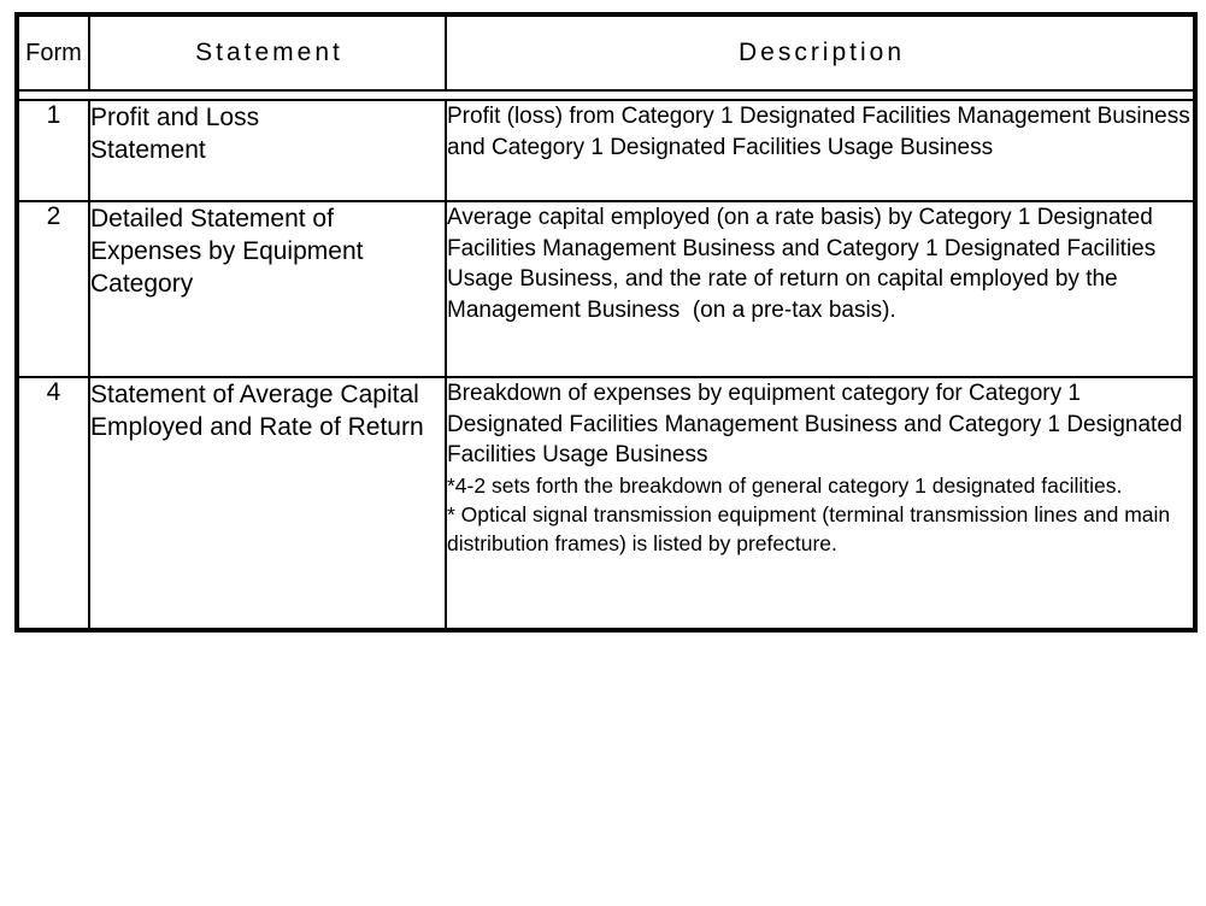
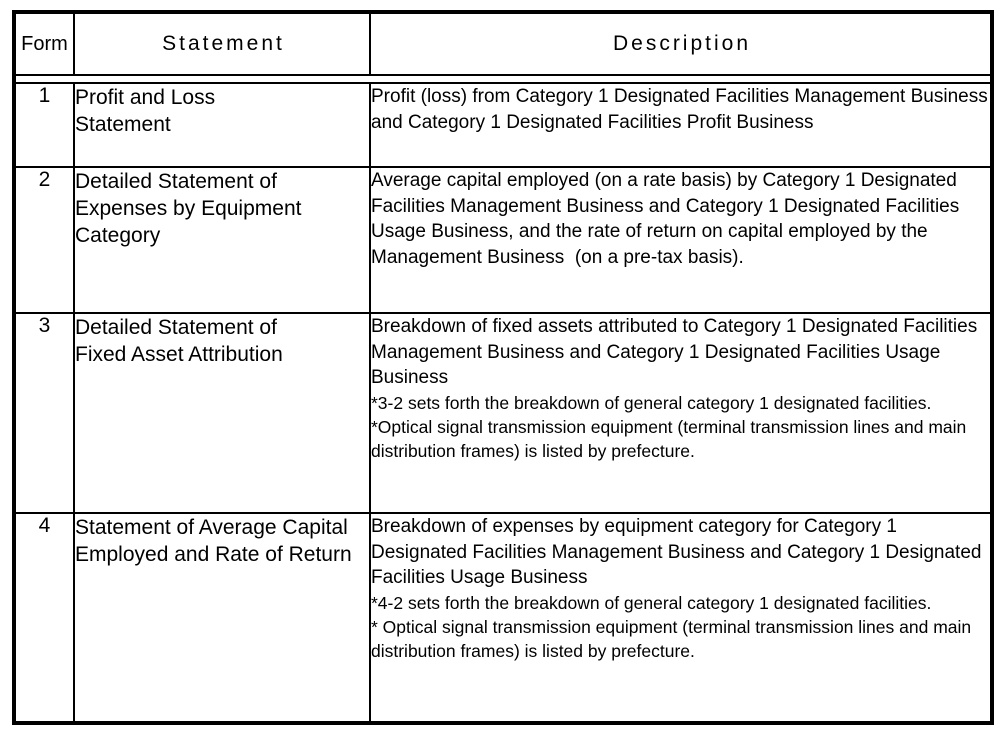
  Form	Statement	Description
- 1	Profit and Loss Statement	Profit (loss) from Category 1 Designated Facilities Management Business and Category 1 Designated Facilities Usage Business
+ 1	Profit and Loss Statement	Profit (loss) from Category 1 Designated Facilities Management Business and Category 1 Designated Facilities Profit Business
  2	Detailed Statement of Expenses by Equipment Category	Average capital employed (on a rate basis) by Category 1 Designated Facilities Management Business and Category 1 Designated Facilities Usage Business, and the rate of return on capital employed by the Management Business (on a pre-tax basis).
+ 3	Detailed Statement of Fixed Asset Attribution	Breakdown of fixed assets attributed to Category 1 Designated Facilities Management Business and Category 1 Designated Facilities Usage Business *3-2 sets forth the breakdown of general category 1 designated facilities. *Optical signal transmission equipment (terminal transmission lines and main distribution frames) is listed by prefecture.
  4	Statement of Average Capital Employed and Rate of Return	Breakdown of expenses by equipment category for Category 1 Designated Facilities Management Business and Category 1 Designated Facilities Usage Business *4-2 sets forth the breakdown of general category 1 designated facilities. * Optical signal transmission equipment (terminal transmission lines and main distribution frames) is listed by prefecture.
